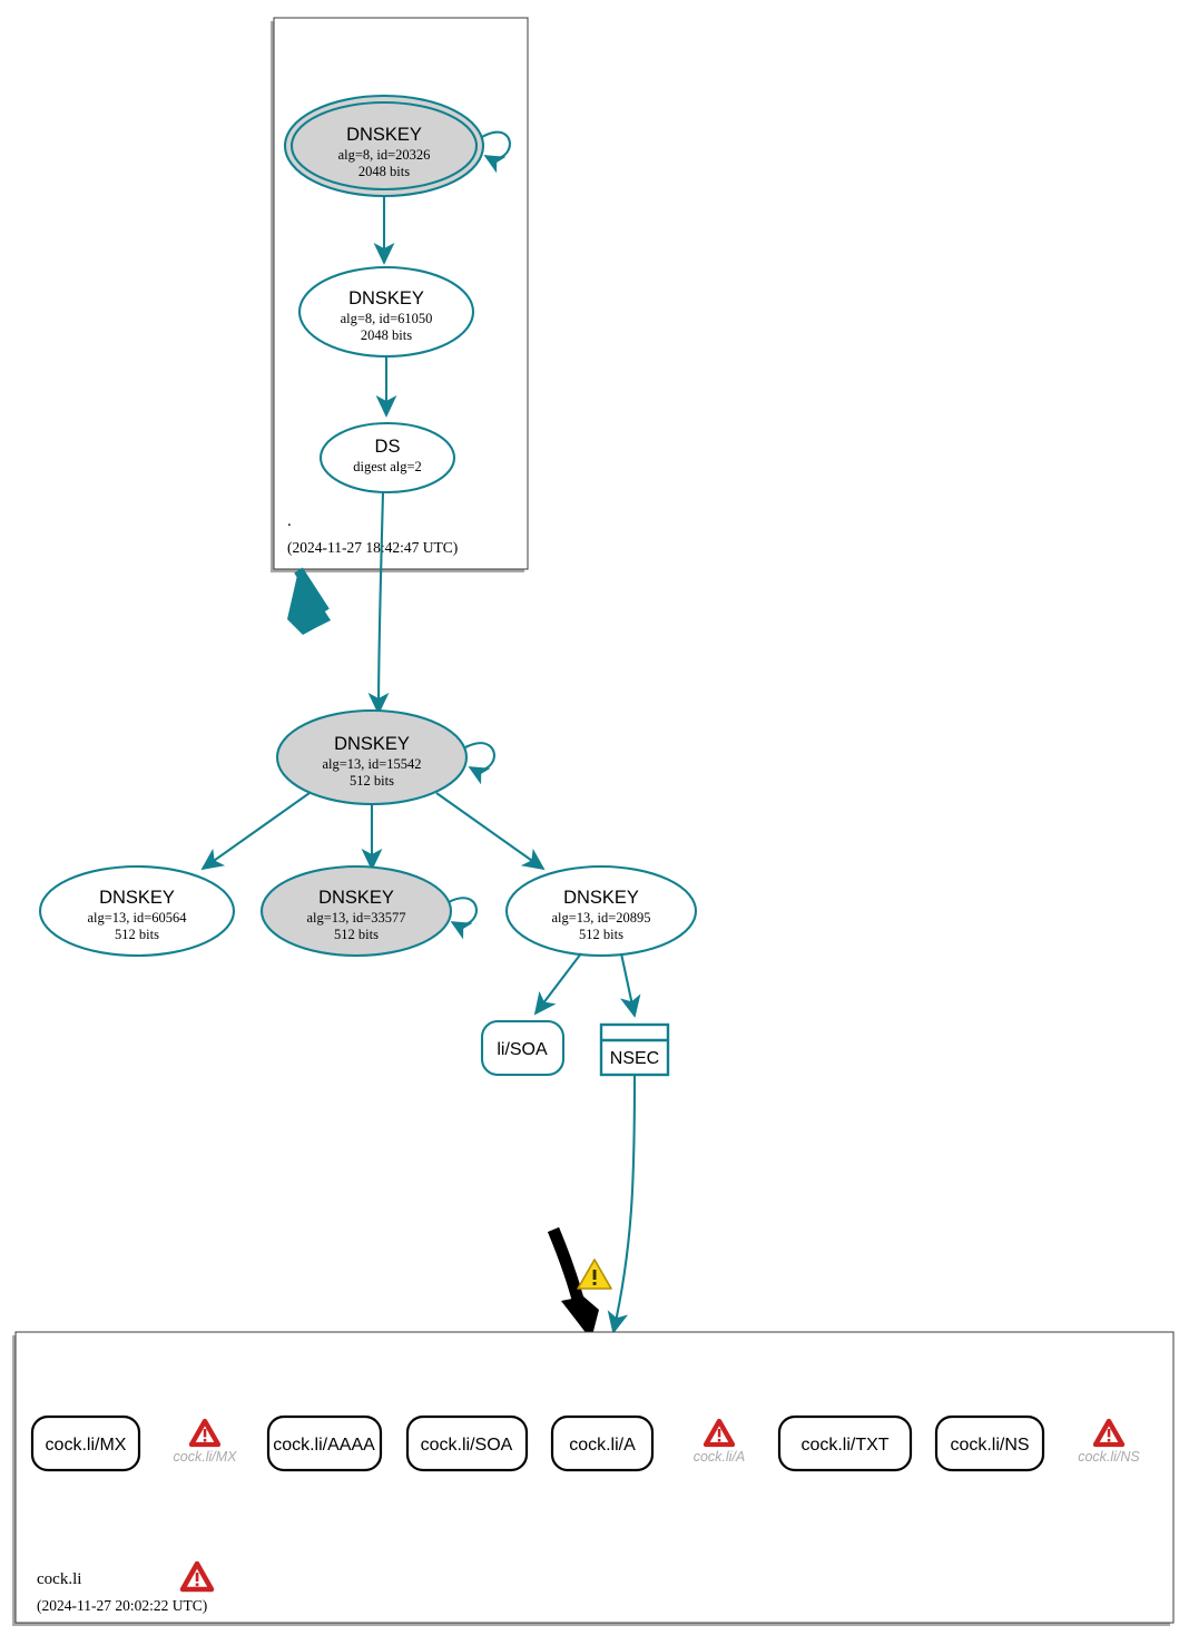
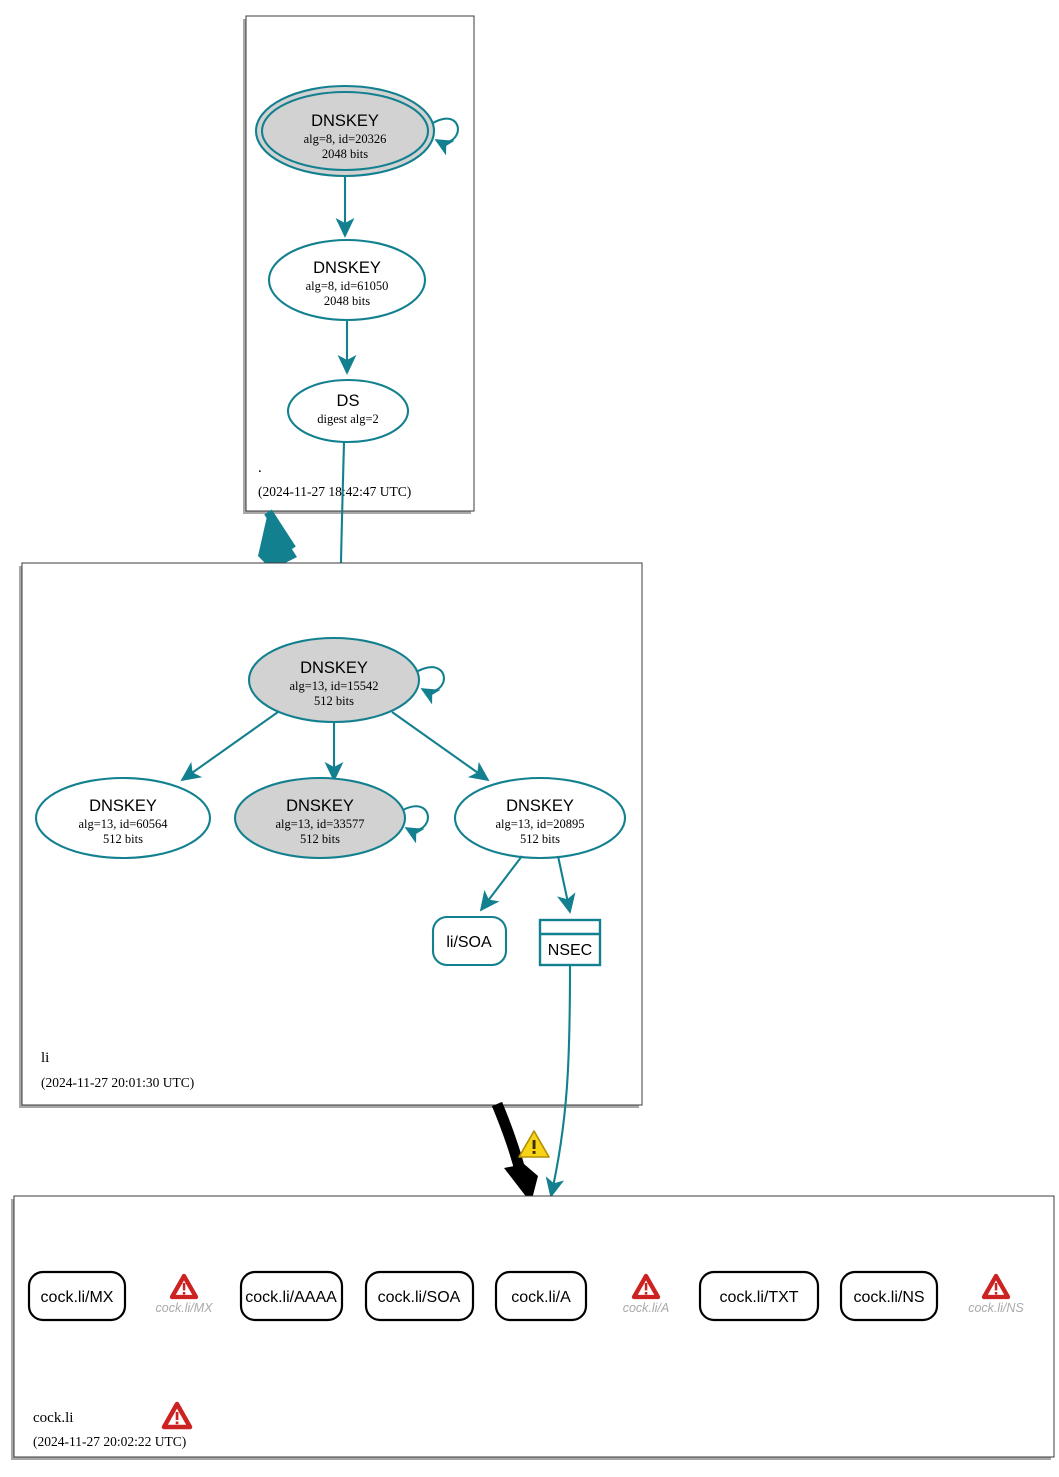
  .
  (2024-11-27 18:42:47 UTC)
  DNSKEY
  alg=8, id=20326
  2048 bits
  DNSKEY
  alg=8, id=61050
  2048 bits
  DS
  digest alg=2
+ li
+ (2024-11-27 20:01:30 UTC)
  DNSKEY
  alg=13, id=15542
  512 bits
  DNSKEY
  alg=13, id=60564
  512 bits
  DNSKEY
  alg=13, id=33577
  512 bits
  DNSKEY
  alg=13, id=20895
  512 bits
  li/SOA
  NSEC
  cock.li
  (2024-11-27 20:02:22 UTC)
  cock.li/MX
  cock.li/MX
  cock.li/AAAA
  cock.li/SOA
  cock.li/A
  cock.li/A
  cock.li/TXT
  cock.li/NS
  cock.li/NS
